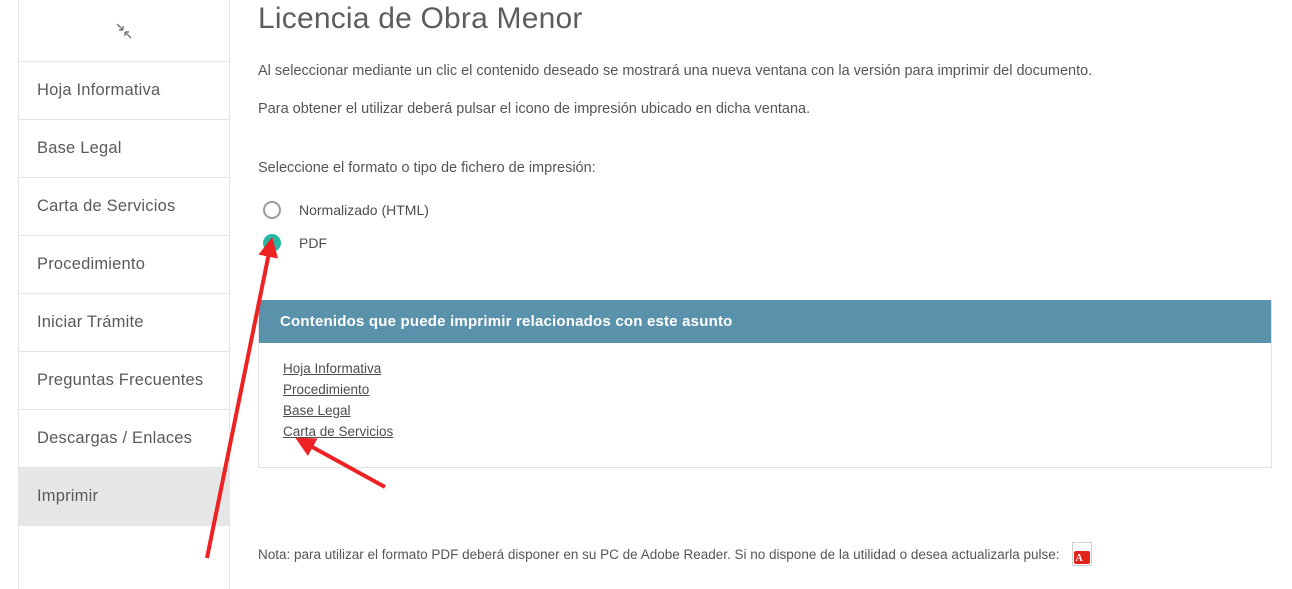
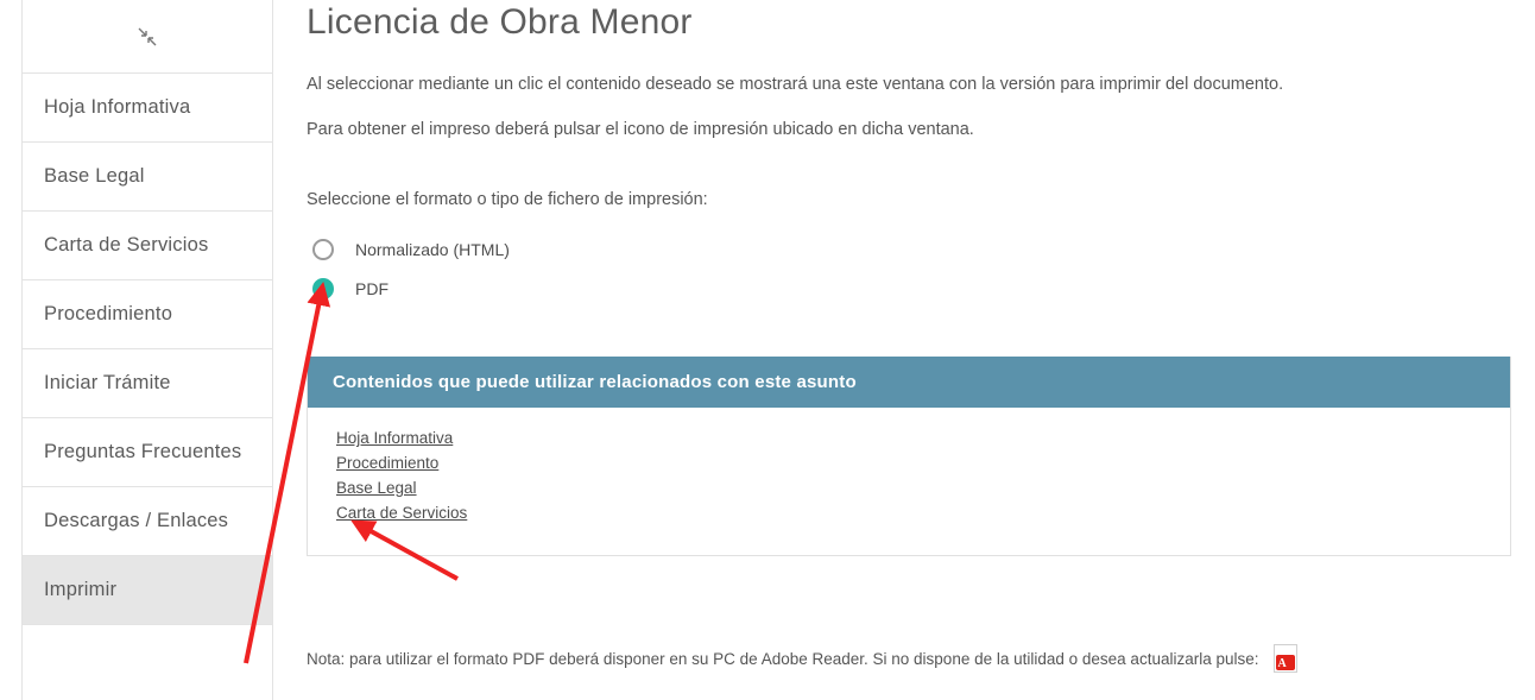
  Hoja Informativa
  Base Legal
  Carta de Servicios
  Procedimiento
  Iniciar Trámite
  Preguntas Frecuentes
  Descargas / Enlaces
  Imprimir
  Licencia de Obra Menor
- Al seleccionar mediante un clic el contenido deseado se mostrará una nueva ventana con la versión para imprimir del documento.
+ Al seleccionar mediante un clic el contenido deseado se mostrará una este ventana con la versión para imprimir del documento.
- Para obtener el utilizar deberá pulsar el icono de impresión ubicado en dicha ventana.
+ Para obtener el impreso deberá pulsar el icono de impresión ubicado en dicha ventana.
  Seleccione el formato o tipo de fichero de impresión:
  Normalizado (HTML)
  PDF
- Contenidos que puede imprimir relacionados con este asunto
+ Contenidos que puede utilizar relacionados con este asunto
  Hoja Informativa
  Procedimiento
  Base Legal
  Carta de Servicios
  Nota: para utilizar el formato PDF deberá disponer en su PC de Adobe Reader. Si no dispone de la utilidad o desea actualizarla pulse:
